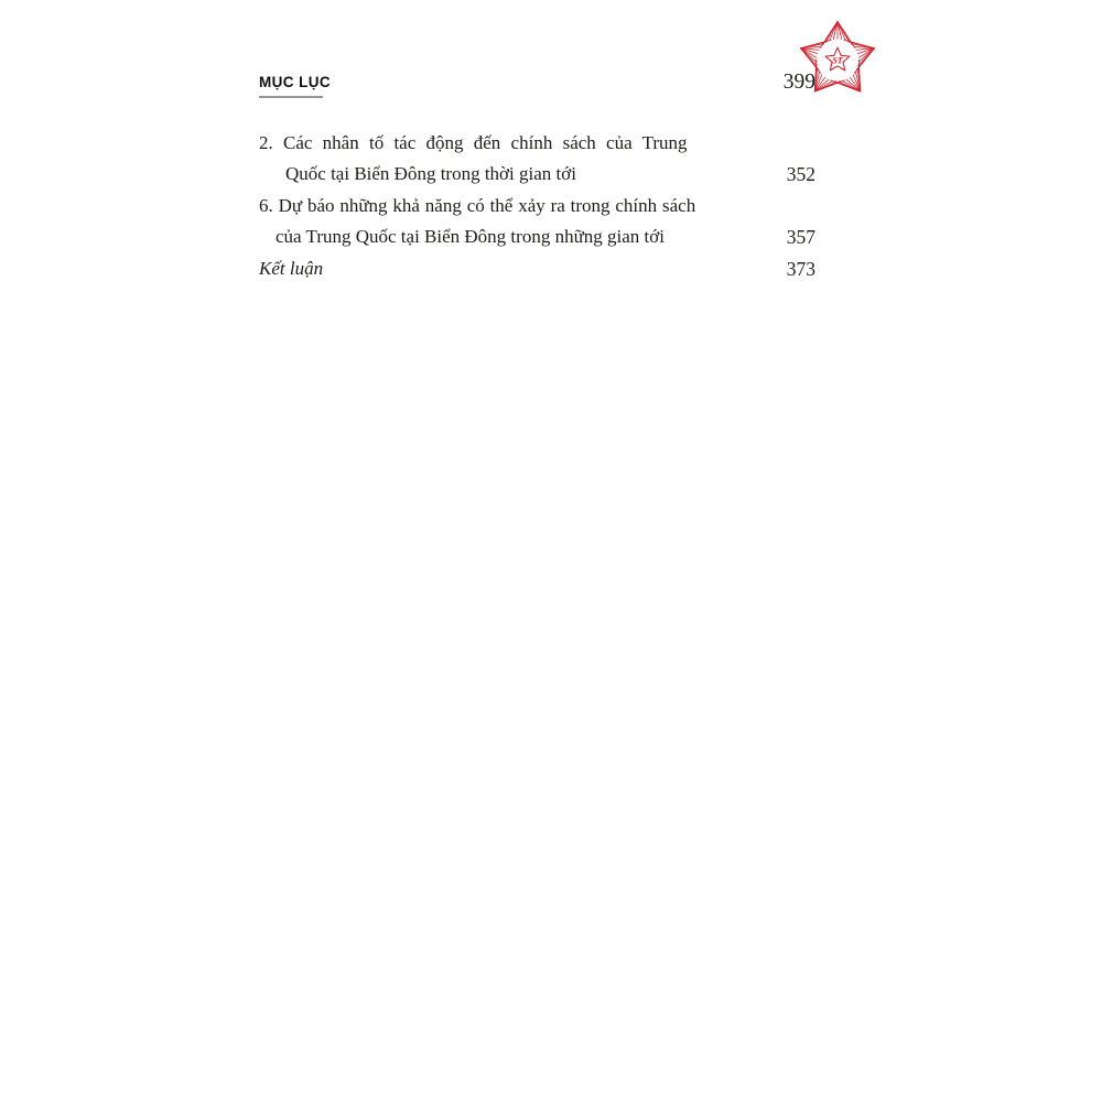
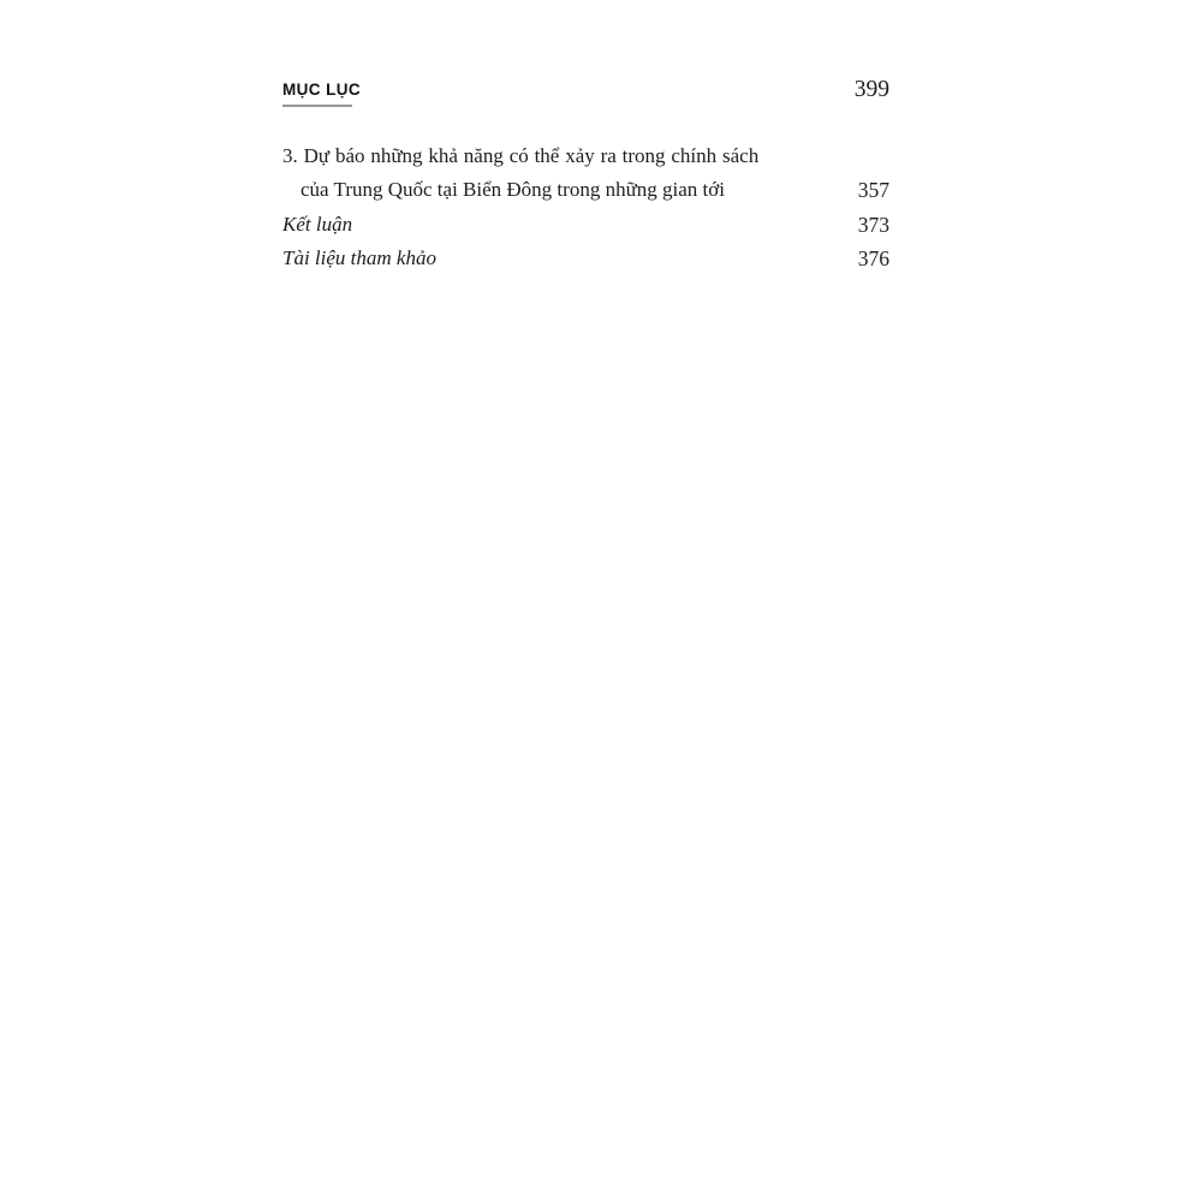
  MỤC LỤC
  399
- ST
- 2. Các nhân tố tác động đến chính sách của Trung
- Quốc tại Biển Đông trong thời gian tới
- 352
- 6. Dự báo những khả năng có thể xảy ra trong chính sách
+ 3. Dự báo những khả năng có thể xảy ra trong chính sách
  của Trung Quốc tại Biển Đông trong những gian tới
  357
  Kết luận
  373
+ Tài liệu tham khảo
+ 376
